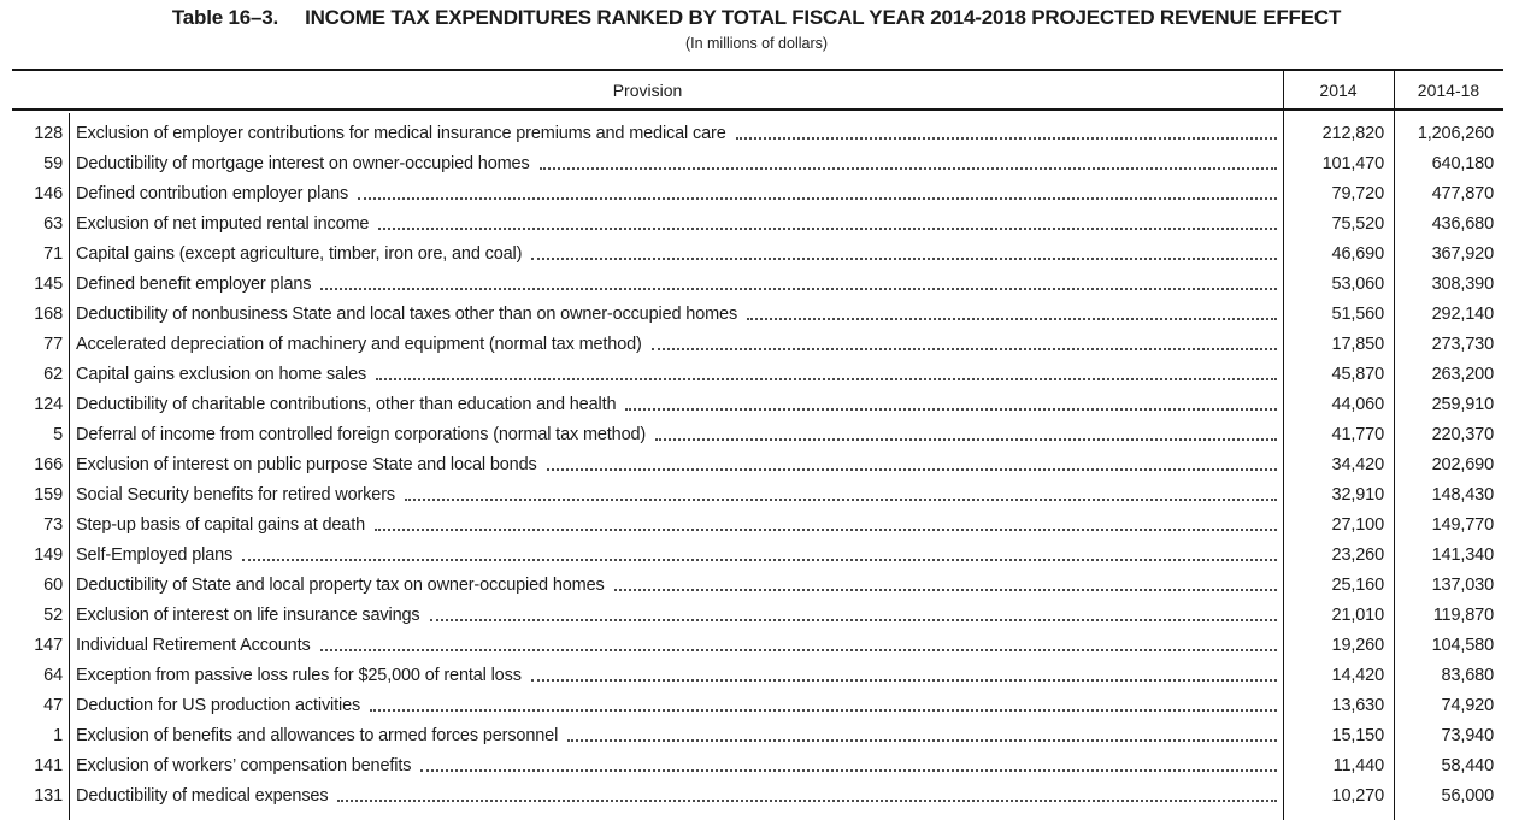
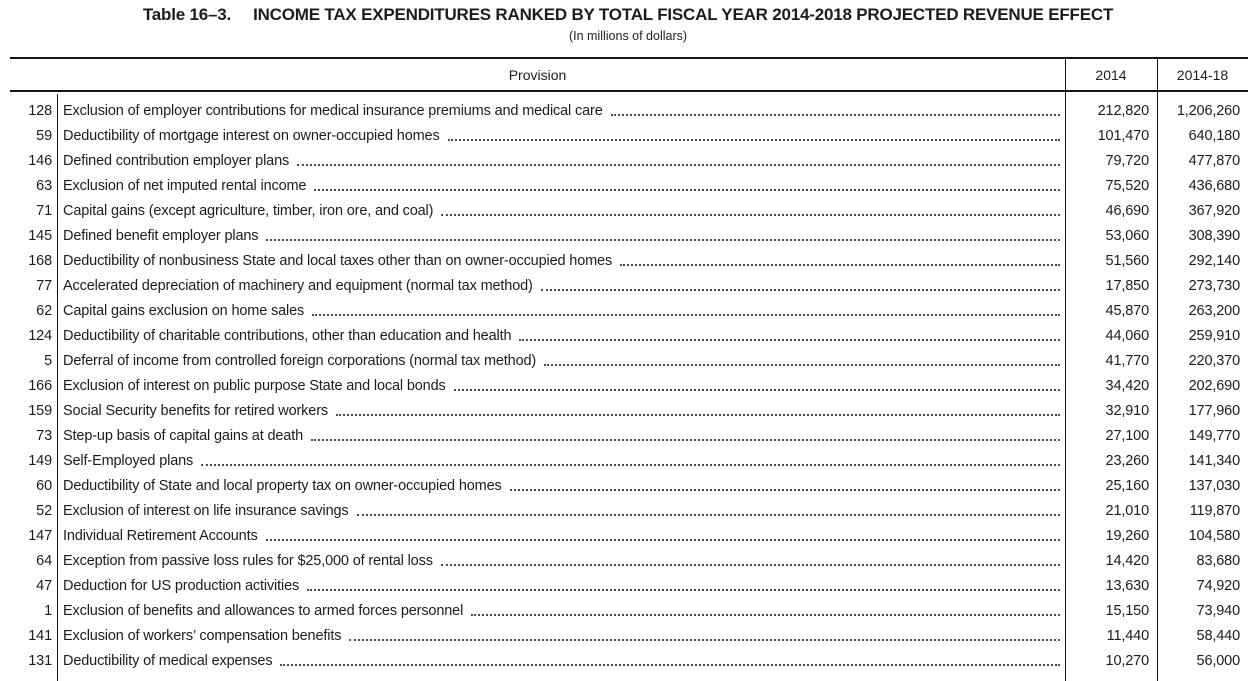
  Table 16–3. INCOME TAX EXPENDITURES RANKED BY TOTAL FISCAL YEAR 2014-2018 PROJECTED REVENUE EFFECT
  (In millions of dollars)
  Provision
  2014
  2014-18
  128
  Exclusion of employer contributions for medical insurance premiums and medical care
  212,820
  1,206,260
  59
  Deductibility of mortgage interest on owner-occupied homes
  101,470
  640,180
  146
  Defined contribution employer plans
  79,720
  477,870
  63
  Exclusion of net imputed rental income
  75,520
  436,680
  71
  Capital gains (except agriculture, timber, iron ore, and coal)
  46,690
  367,920
  145
  Defined benefit employer plans
  53,060
  308,390
  168
  Deductibility of nonbusiness State and local taxes other than on owner-occupied homes
  51,560
  292,140
  77
  Accelerated depreciation of machinery and equipment (normal tax method)
  17,850
  273,730
  62
  Capital gains exclusion on home sales
  45,870
  263,200
  124
  Deductibility of charitable contributions, other than education and health
  44,060
  259,910
  5
  Deferral of income from controlled foreign corporations (normal tax method)
  41,770
  220,370
  166
  Exclusion of interest on public purpose State and local bonds
  34,420
  202,690
  159
  Social Security benefits for retired workers
  32,910
- 148,430
+ 177,960
  73
  Step-up basis of capital gains at death
  27,100
  149,770
  149
  Self-Employed plans
  23,260
  141,340
  60
  Deductibility of State and local property tax on owner-occupied homes
  25,160
  137,030
  52
  Exclusion of interest on life insurance savings
  21,010
  119,870
  147
  Individual Retirement Accounts
  19,260
  104,580
  64
  Exception from passive loss rules for $25,000 of rental loss
  14,420
  83,680
  47
  Deduction for US production activities
  13,630
  74,920
  1
  Exclusion of benefits and allowances to armed forces personnel
  15,150
  73,940
  141
  Exclusion of workers’ compensation benefits
  11,440
  58,440
  131
  Deductibility of medical expenses
  10,270
  56,000
